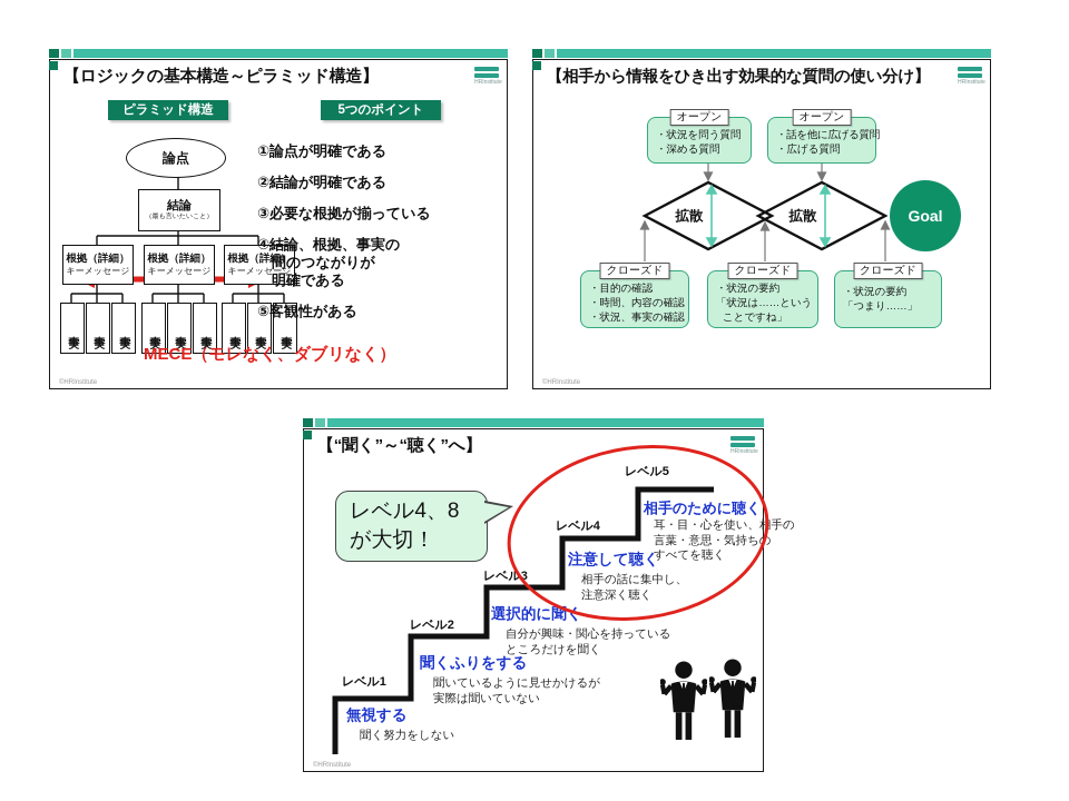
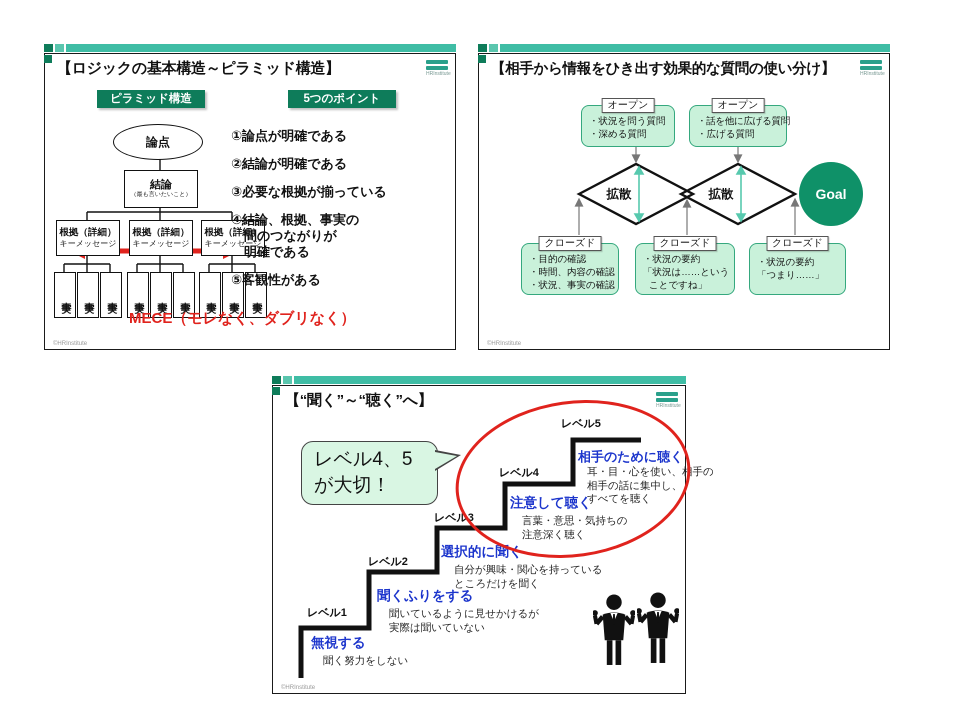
  【ロジックの基本構造～ピラミッド構造】
  ピラミッド構造
  5つのポイント
  論点
  結論
  根拠（詳細）
  キーメッセージ
  根拠（詳細）
  キーメッセージ
  根拠（詳細）
  キーメッセージ
  MECE（モレなく、ダブリなく）
  ①論点が明確である
  ②結論が明確である
  ③必要な根拠が揃っている
  ④結論、根拠、事実の
  間のつながりが
  明確である
  ⑤客観性がある
  【相手から情報をひき出す効果的な質問の使い分け】
  オープン
  ・状況を問う質問
  ・深める質問
  オープン
  ・話を他に広げる質問
  ・広げる質問
  Goal
  拡散
  拡散
  クローズド
  ・目的の確認
  ・時間、内容の確認
  ・状況、事実の確認
  クローズド
  ・状況の要約
  「状況は……という
  ことですね」
  クローズド
  ・状況の要約
  「つまり……」
  【“聞く”～“聴く”へ】
  レベル1
  無視する
  聞く努力をしない
  レベル2
  聞くふりをする
  聞いているように見せかけるが
  実際は聞いていない
  レベル3
  選択的に聞く
  自分が興味・関心を持っている
  ところだけを聞く
  レベル4
  注意して聴く
- 相手の話に集中し、
+ 言葉・意思・気持ちの
  注意深く聴く
  レベル5
  相手のために聴く
  耳・目・心を使い、相手の
- 言葉・意思・気持ちの
+ 相手の話に集中し、
  すべてを聴く
- レベル4、8
+ レベル4、5
  が大切！
